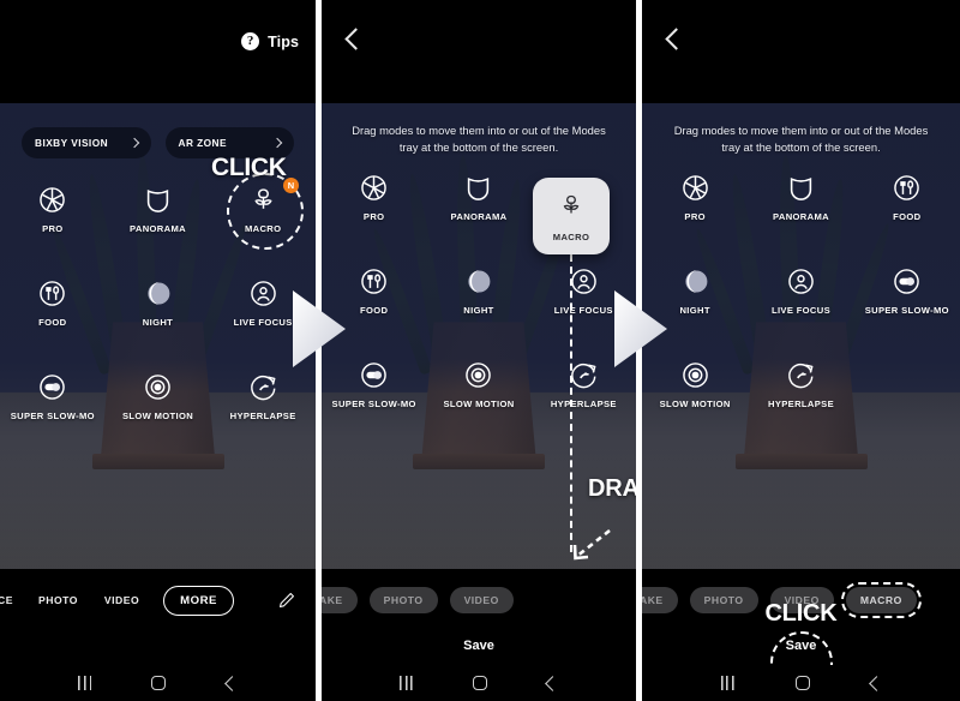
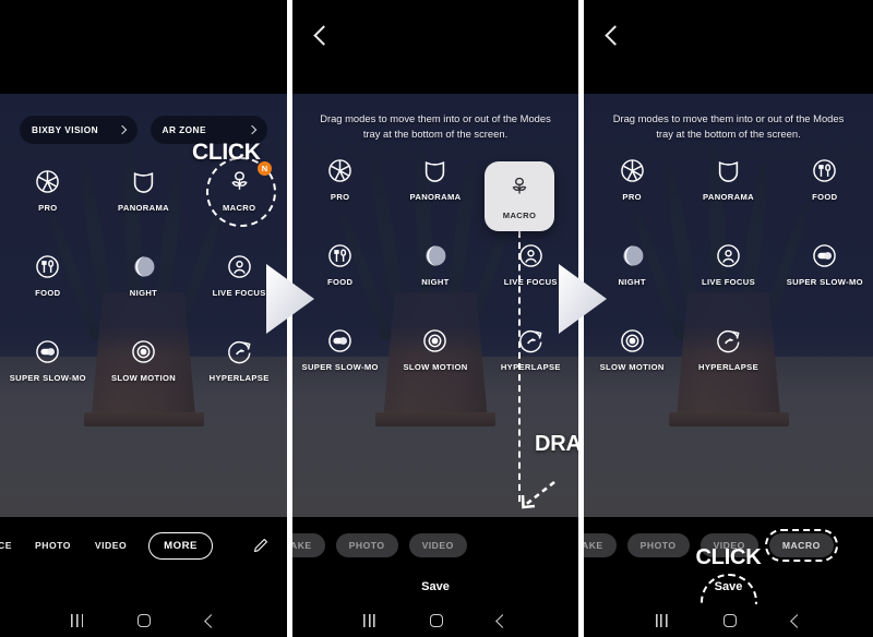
  BIXBY VISION
  AR ZONE
  PRO
  PANORAMA
  N
  MACRO
  FOOD
  NIGHT
  LIVE FOCUS
  SUPER SLOW-MO
  SLOW MOTION
  HYPERLAPSE
- ?
- Tips
  CLICK
  CE
  PHOTO
  VIDEO
  MORE
  Drag modes to move them into or out of the Modes tray at the bottom of the screen.
  PRO
  PANORAMA
  FOOD
  NIGHT
  LIVE FOCUS
  SUPER SLOW-MO
  SLOW MOTION
  HYPERLAPSE
  MACRO
  DRA
  AKE
  PHOTO
  VIDEO
  Save
  Drag modes to move them into or out of the Modes tray at the bottom of the screen.
  PRO
  PANORAMA
  FOOD
  NIGHT
  LIVE FOCUS
  SUPER SLOW-MO
  SLOW MOTION
  HYPERLAPSE
  AKE
  PHOTO
  VIDEO
  MACRO
  CLICK
  Save
